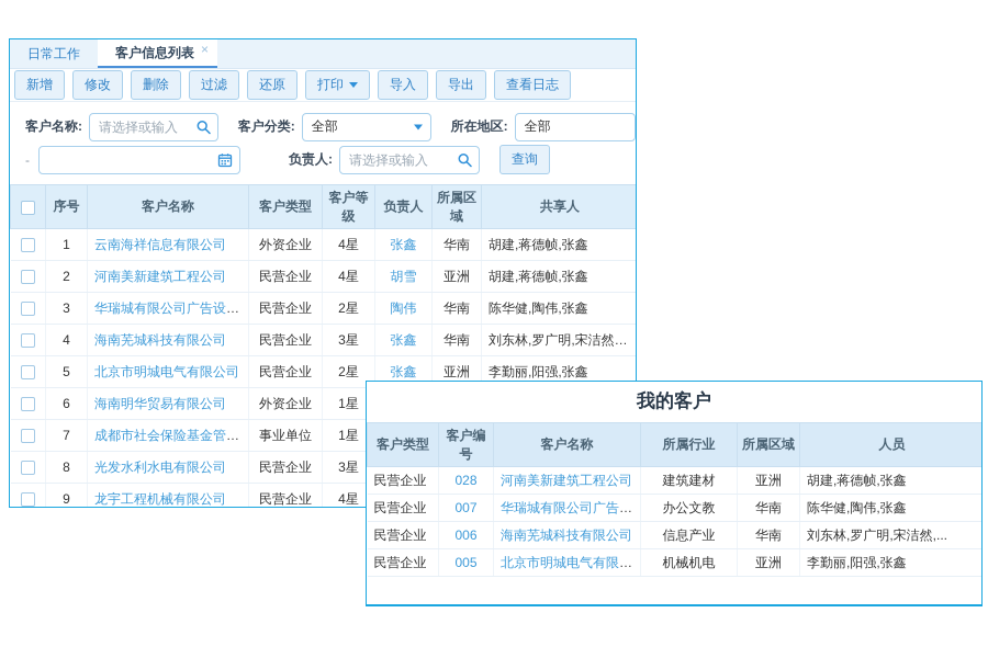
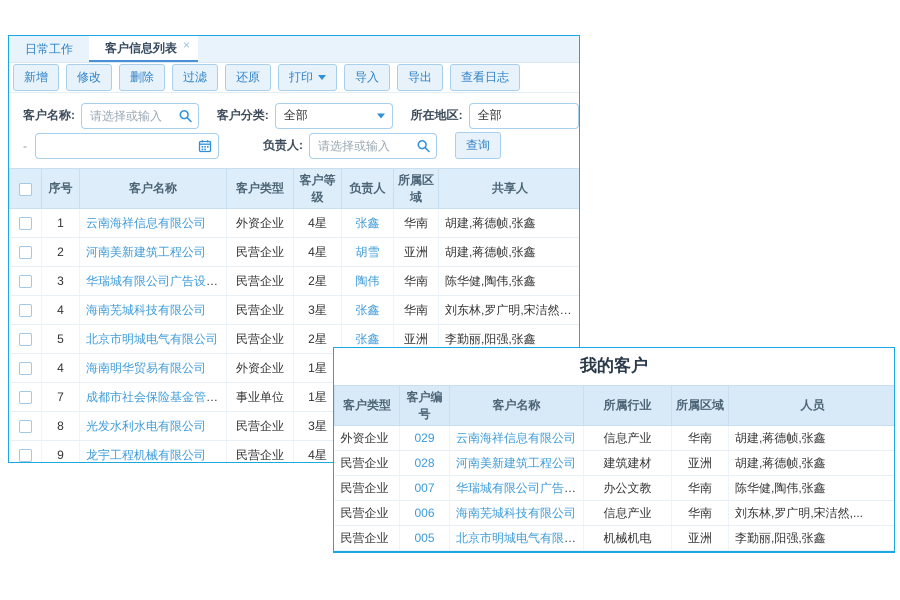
  日常工作
  客户信息列表
  ×
  新增
  修改
  删除
  过滤
  还原
  打印
  导入
  导出
  查看日志
  客户名称:
  请选择或输入
  客户分类:
  全部
  所在地区:
  全部
  -
  负责人:
  请选择或输入
  查询
  	序号	客户名称	客户类型	客户等级	负责人	所属区域	共享人
  	1	云南海祥信息有限公司	外资企业	4星	张鑫	华南	胡建,蒋德帧,张鑫
  	2	河南美新建筑工程公司	民营企业	4星	胡雪	亚洲	胡建,蒋德帧,张鑫
  	3	华瑞城有限公司广告设计部	民营企业	2星	陶伟	华南	陈华健,陶伟,张鑫
  	4	海南芜城科技有限公司	民营企业	3星	张鑫	华南	刘东林,罗广明,宋洁然,张
  	5	北京市明城电气有限公司	民营企业	2星	张鑫	亚洲	李勤丽,阳强,张鑫
- 	6	海南明华贸易有限公司	外资企业	1星
+ 	4	海南明华贸易有限公司	外资企业	1星
  	7	成都市社会保险基金管理..	事业单位	1星
  	8	光发水利水电有限公司	民营企业	3星
  	9	龙宇工程机械有限公司	民营企业	4星
  我的客户
  客户类型	客户编号	客户名称	所属行业	所属区域	人员
+ 外资企业	029	云南海祥信息有限公司	信息产业	华南	胡建,蒋德帧,张鑫
  民营企业	028	河南美新建筑工程公司	建筑建材	亚洲	胡建,蒋德帧,张鑫
  民营企业	007	华瑞城有限公司广告设计	办公文教	华南	陈华健,陶伟,张鑫
  民营企业	006	海南芜城科技有限公司	信息产业	华南	刘东林,罗广明,宋洁然,...
  民营企业	005	北京市明城电气有限公司	机械机电	亚洲	李勤丽,阳强,张鑫
